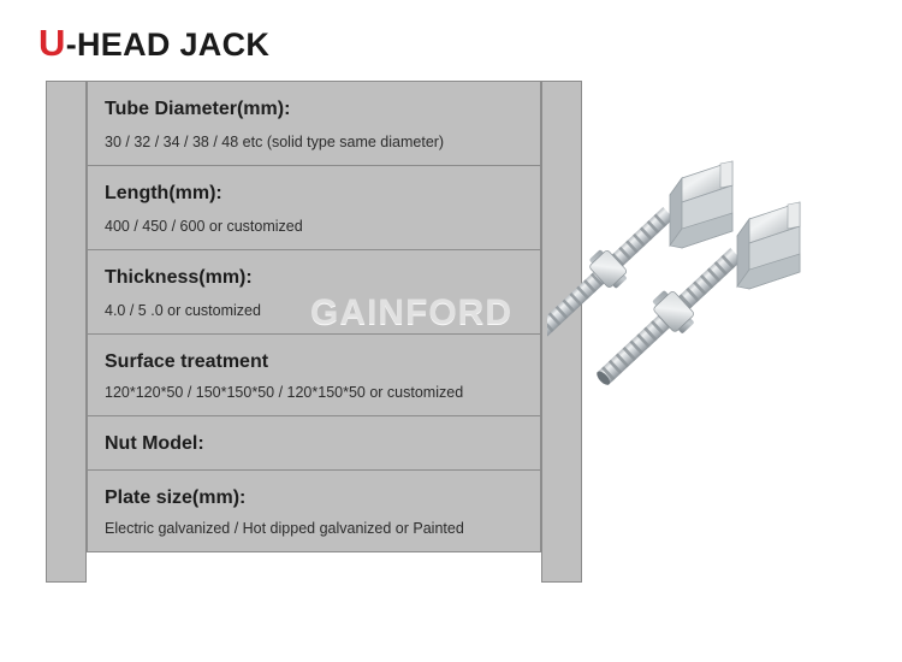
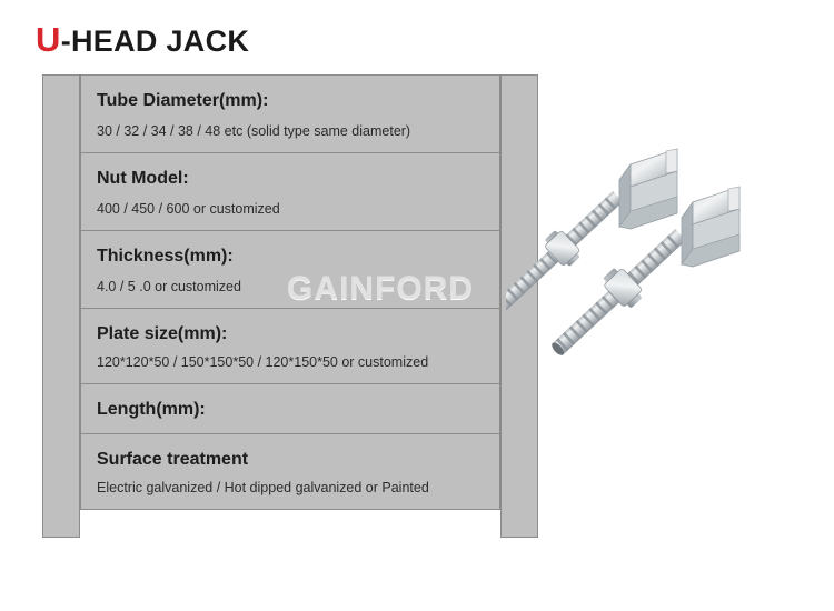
  U-HEAD JACK
  Tube Diameter(mm):
  30 / 32 / 34 / 38 / 48 etc (solid type same diameter)
- Length(mm):
+ Nut Model:
  400 / 450 / 600 or customized
  Thickness(mm):
  4.0 / 5 .0 or customized
- Surface treatment
+ Plate size(mm):
  120*120*50 / 150*150*50 / 120*150*50 or customized
- Nut Model:
+ Length(mm):
- Plate size(mm):
+ Surface treatment
  Electric galvanized / Hot dipped galvanized or Painted
  GAINFORD
